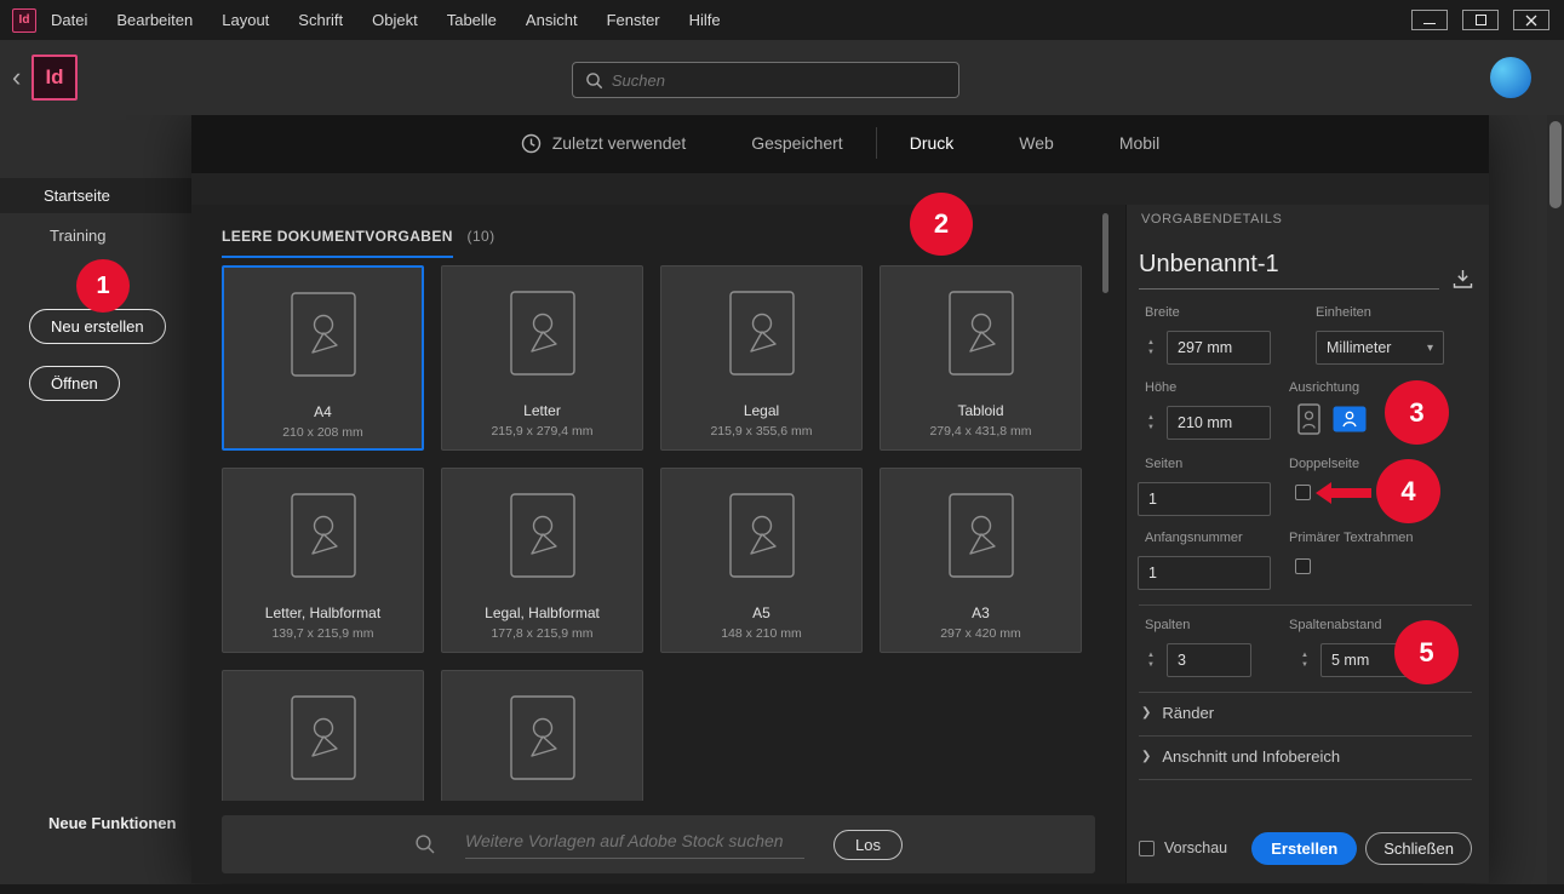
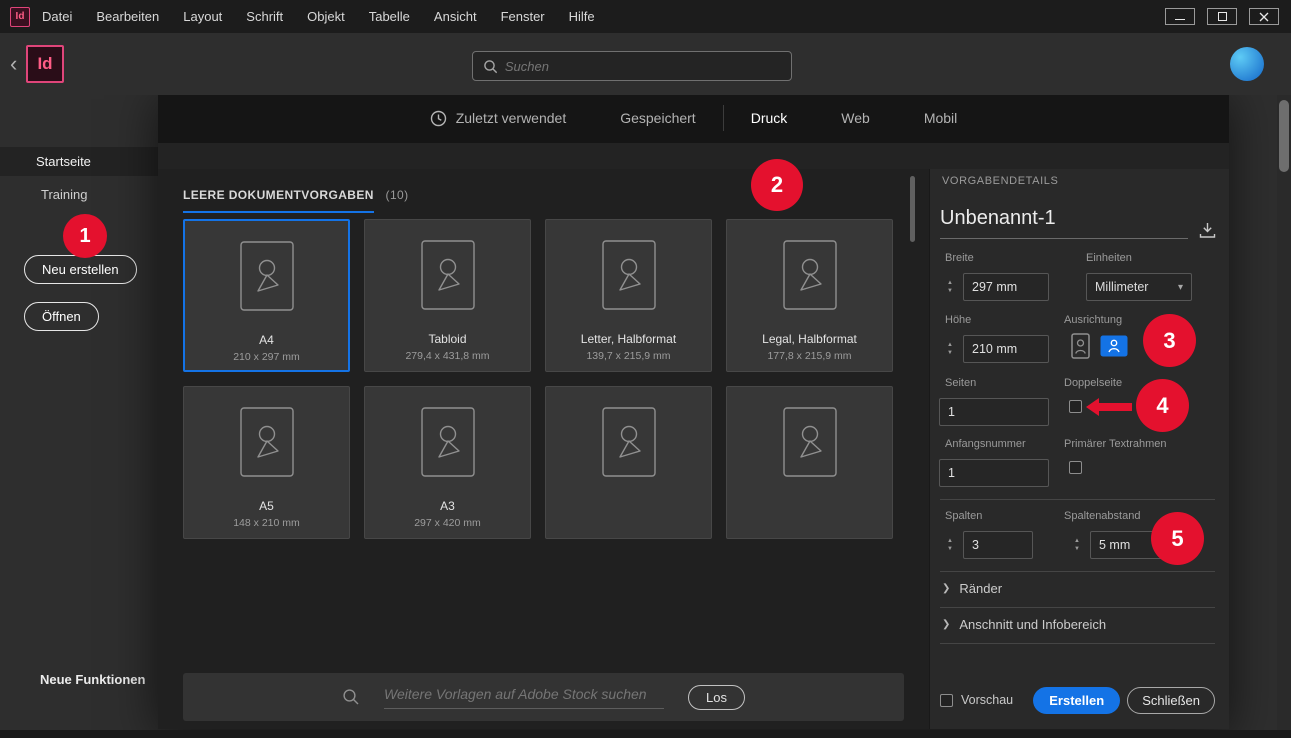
  Id
  Datei
  Bearbeiten
  Layout
  Schrift
  Objekt
  Tabelle
  Ansicht
  Fenster
  Hilfe
  ‹
  Id
  Suchen
  Startseite
  Training
  Neu erstellen
  Öffnen
  Neue Funktionen
  Zuletzt verwendet
  Gespeichert
  Druck
  Web
  Mobil
  LEERE DOKUMENTVORGABEN (10)
  A4
- 210 x 208 mm
+ 210 x 297 mm
- Letter
- 215,9 x 279,4 mm
- Legal
- 215,9 x 355,6 mm
  Tabloid
  279,4 x 431,8 mm
  Letter, Halbformat
  139,7 x 215,9 mm
  Legal, Halbformat
  177,8 x 215,9 mm
  A5
  148 x 210 mm
  A3
  297 x 420 mm
  Weitere Vorlagen auf Adobe Stock suchen
  Los
  VORGABENDETAILS
  Unbenannt-1
  Breite
  297 mm
  Einheiten
  Millimeter
  ▾
  Höhe
  210 mm
  Ausrichtung
  Seiten
  1
  Doppelseite
  Anfangsnummer
  1
  Primärer Textrahmen
  Spalten
  3
  Spaltenabstand
  5 mm
  ❯
  Ränder
  ❯
  Anschnitt und Infobereich
  Vorschau
  Erstellen
  Schließen
  1
  2
  3
  4
  5
